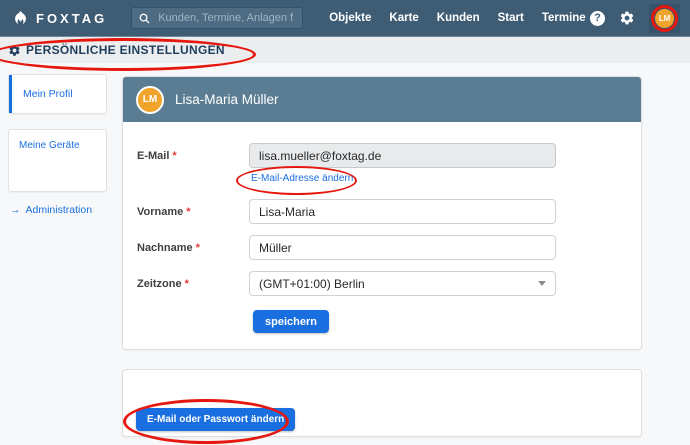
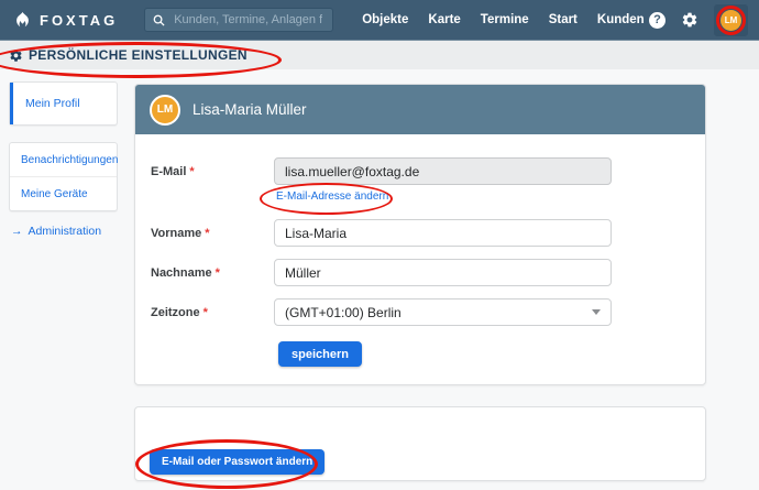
  FOXTAG
  Kunden, Termine, Anlagen f
  Objekte
  Karte
- Kunden
+ Termine
  Start
- Termine
+ Kunden
  ?
  LM
  PERSÖNLICHE EINSTELLUNGEN
  Mein Profil
+ Benachrichtigungen
  Meine Geräte
  →
  Administration
  LM
  Lisa-Maria Müller
  E-Mail
  *
  lisa.mueller@foxtag.de
  E-Mail-Adresse ändern
  Vorname
  *
  Lisa-Maria
  Nachname
  *
  Müller
  Zeitzone
  *
  (GMT+01:00) Berlin
  speichern
  E-Mail oder Passwort ändern
